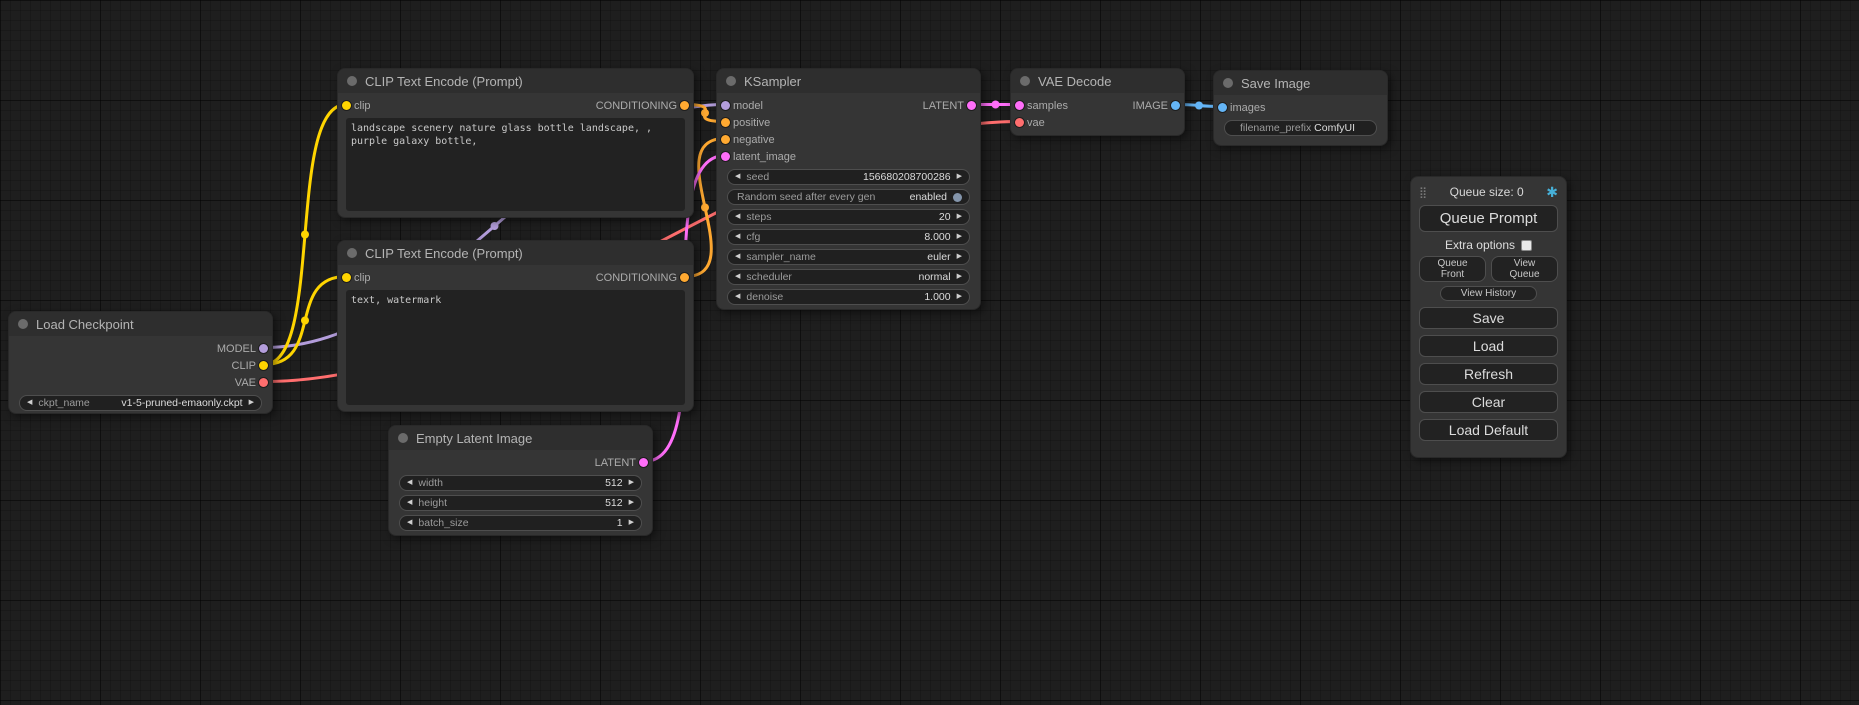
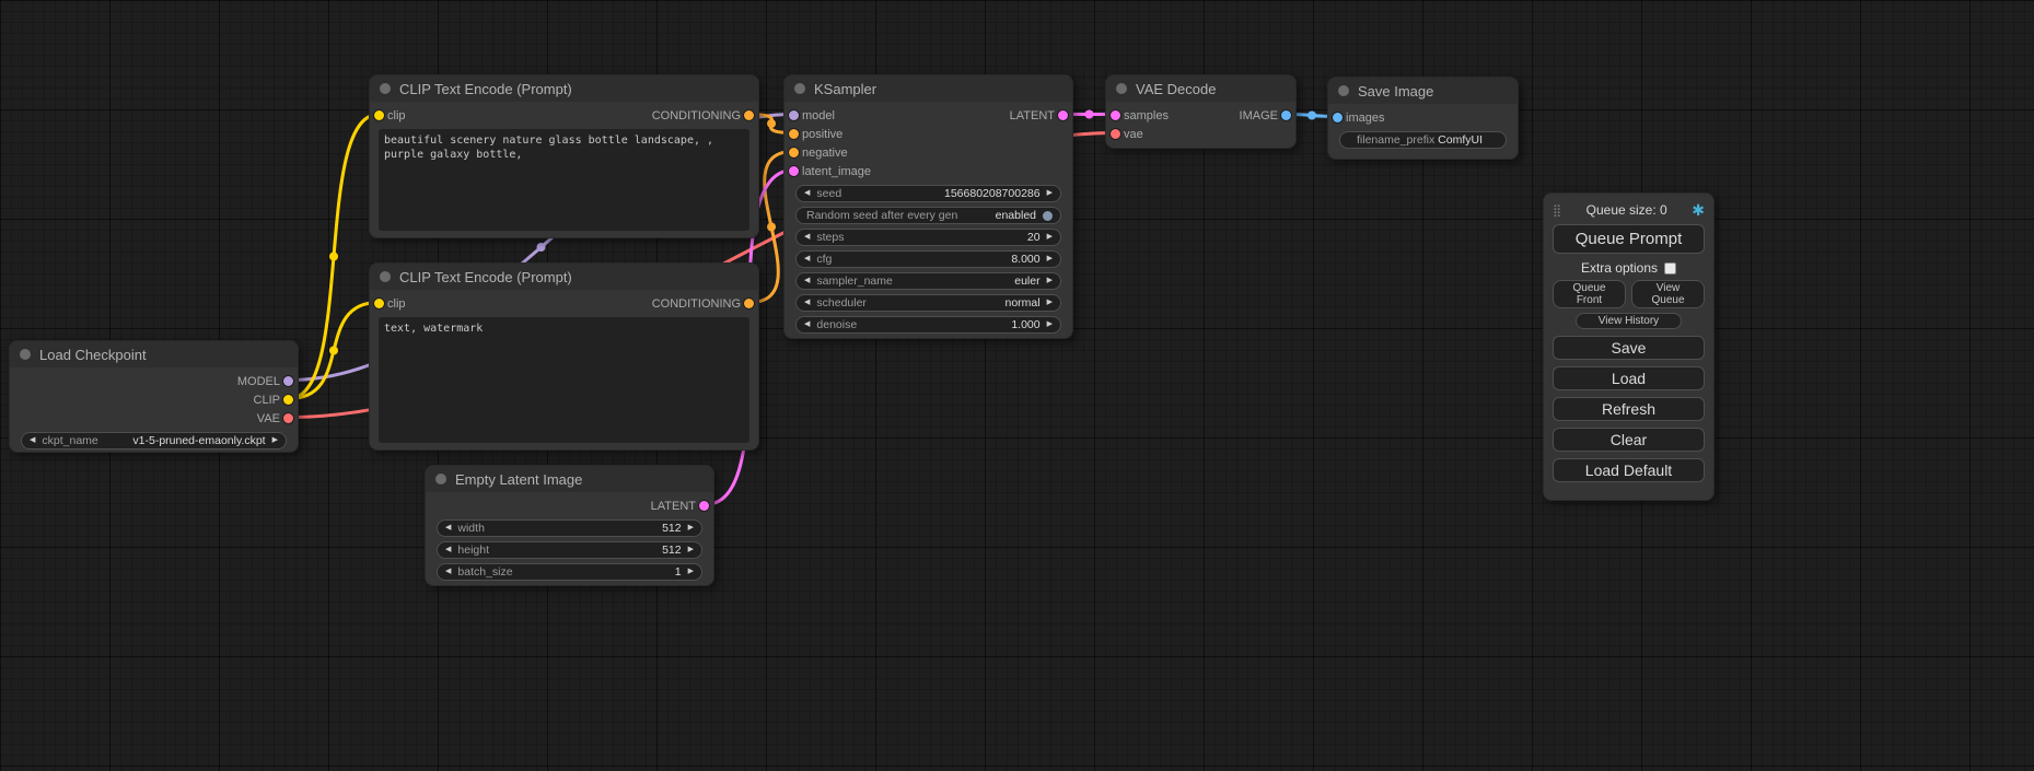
  Load Checkpoint
  MODEL
  CLIP
  VAE
  ckpt_name
  v1-5-pruned-emaonly.ckpt
  CLIP Text Encode (Prompt)
  clip
  CONDITIONING
- landscape scenery nature glass bottle landscape, , purple galaxy bottle,
+ beautiful scenery nature glass bottle landscape, , purple galaxy bottle,
  CLIP Text Encode (Prompt)
  clip
  CONDITIONING
  text, watermark
  Empty Latent Image
  LATENT
  width
  512
  height
  512
  batch_size
  1
  KSampler
  model
  LATENT
  positive
  negative
  latent_image
  seed
  156680208700286
  Random seed after every gen
  enabled
  steps
  20
  cfg
  8.000
  sampler_name
  euler
  scheduler
  normal
  denoise
  1.000
  VAE Decode
  samples
  IMAGE
  vae
  Save Image
  images
  filename_prefix
  ComfyUI
  ⣿
  Queue size: 0
  ✱
  Queue Prompt
  Extra options
  Queue Front
  View Queue
  View History
  Save
  Load
  Refresh
  Clear
  Load Default
